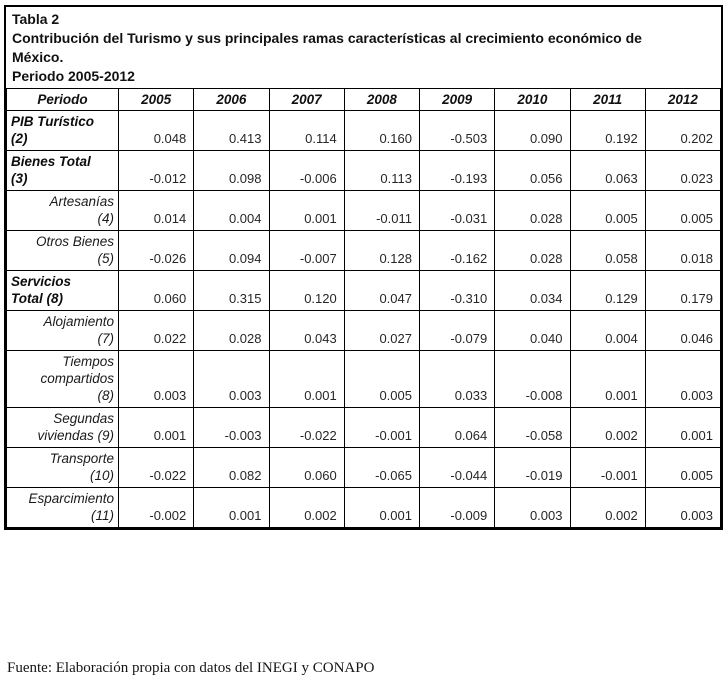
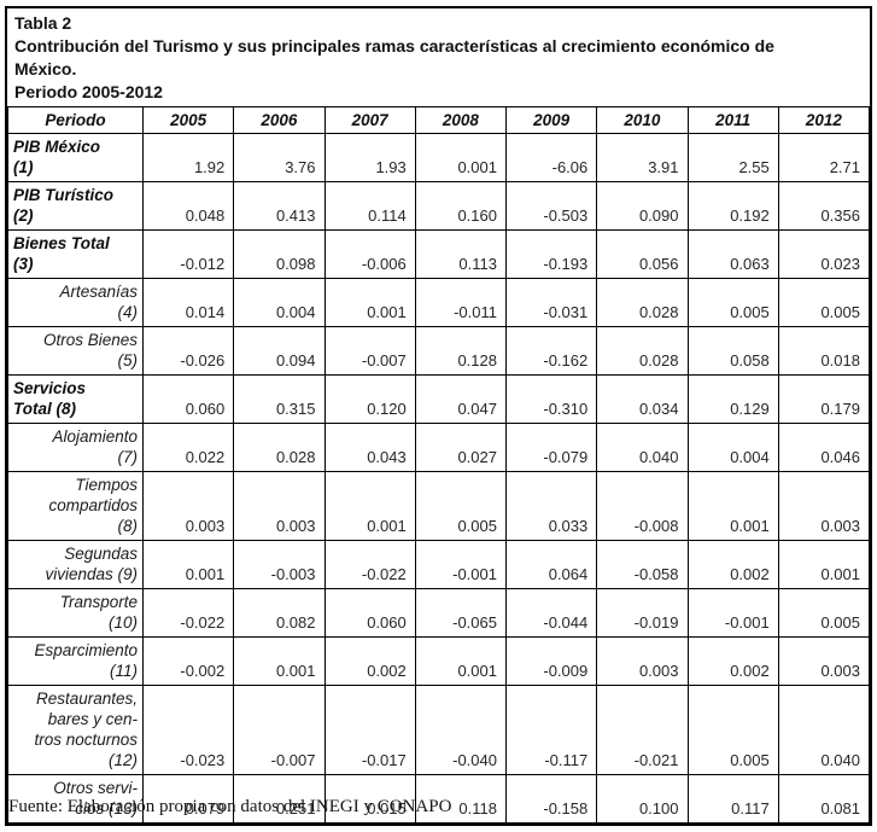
  Tabla 2
  Contribución del Turismo y sus principales ramas características al crecimiento económico de
  México.
  Periodo 2005-2012
  Periodo	2005	2006	2007	2008	2009	2010	2011	2012
+ PIB México (1)	1.92	3.76	1.93	0.001	-6.06	3.91	2.55	2.71
- PIB Turístico (2)	0.048	0.413	0.114	0.160	-0.503	0.090	0.192	0.202
+ PIB Turístico (2)	0.048	0.413	0.114	0.160	-0.503	0.090	0.192	0.356
  Bienes Total (3)	-0.012	0.098	-0.006	0.113	-0.193	0.056	0.063	0.023
  Artesanías (4)	0.014	0.004	0.001	-0.011	-0.031	0.028	0.005	0.005
  Otros Bienes (5)	-0.026	0.094	-0.007	0.128	-0.162	0.028	0.058	0.018
  Servicios Total (8)	0.060	0.315	0.120	0.047	-0.310	0.034	0.129	0.179
  Alojamiento (7)	0.022	0.028	0.043	0.027	-0.079	0.040	0.004	0.046
  Tiempos compartidos (8)	0.003	0.003	0.001	0.005	0.033	-0.008	0.001	0.003
  Segundas viviendas (9)	0.001	-0.003	-0.022	-0.001	0.064	-0.058	0.002	0.001
  Transporte (10)	-0.022	0.082	0.060	-0.065	-0.044	-0.019	-0.001	0.005
  Esparcimiento (11)	-0.002	0.001	0.002	0.001	-0.009	0.003	0.002	0.003
+ Restaurantes, bares y cen- tros nocturnos (12)	-0.023	-0.007	-0.017	-0.040	-0.117	-0.021	0.005	0.040
+ Otros servi- cios (13)	0.079	0.251	0.015	0.118	-0.158	0.100	0.117	0.081
  Fuente: Elaboración propia con datos del INEGI y CONAPO
